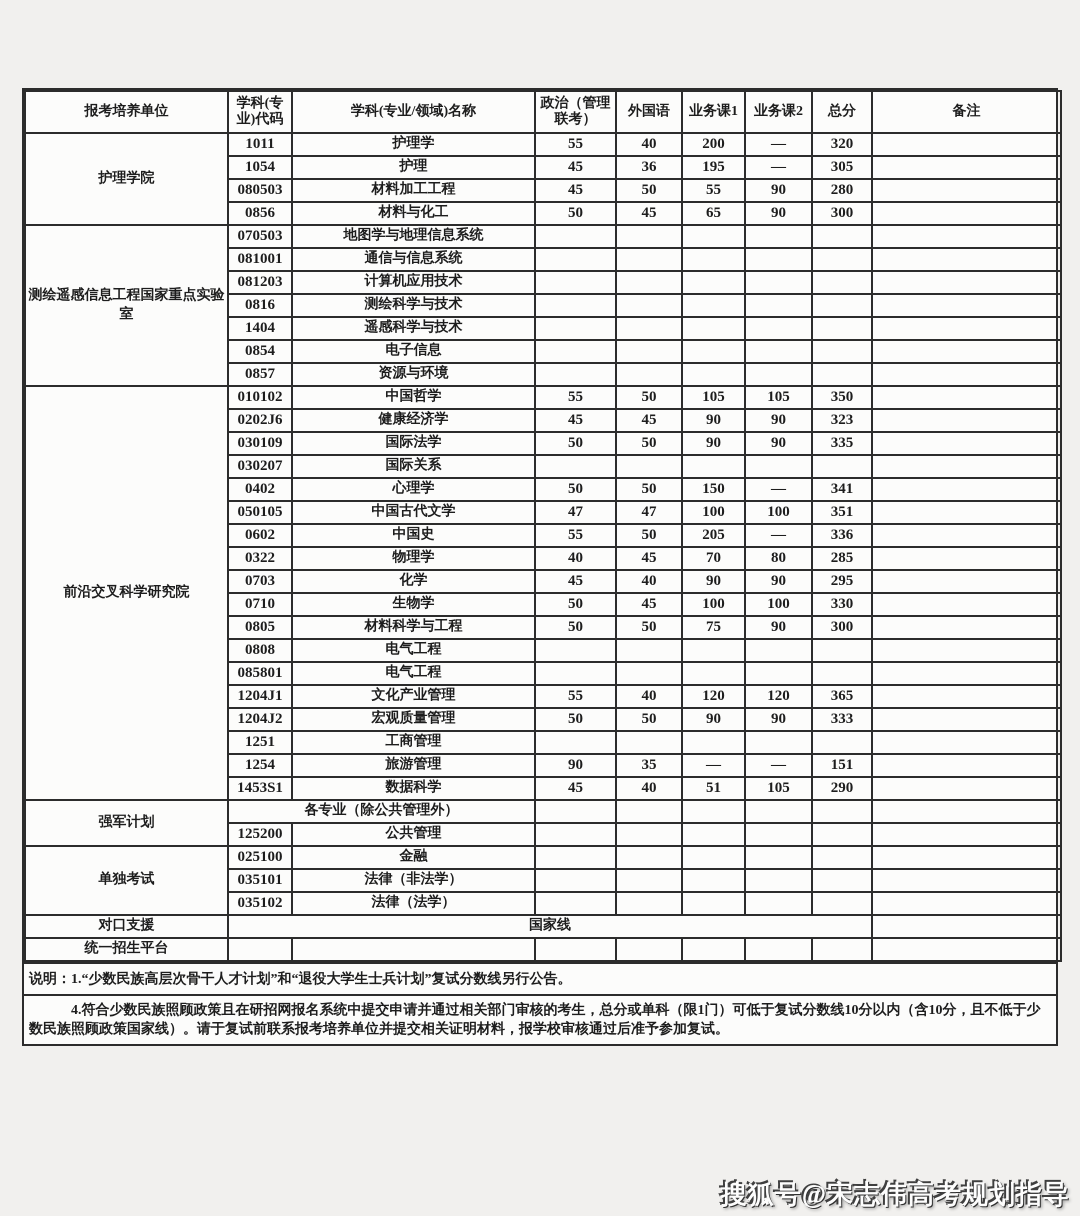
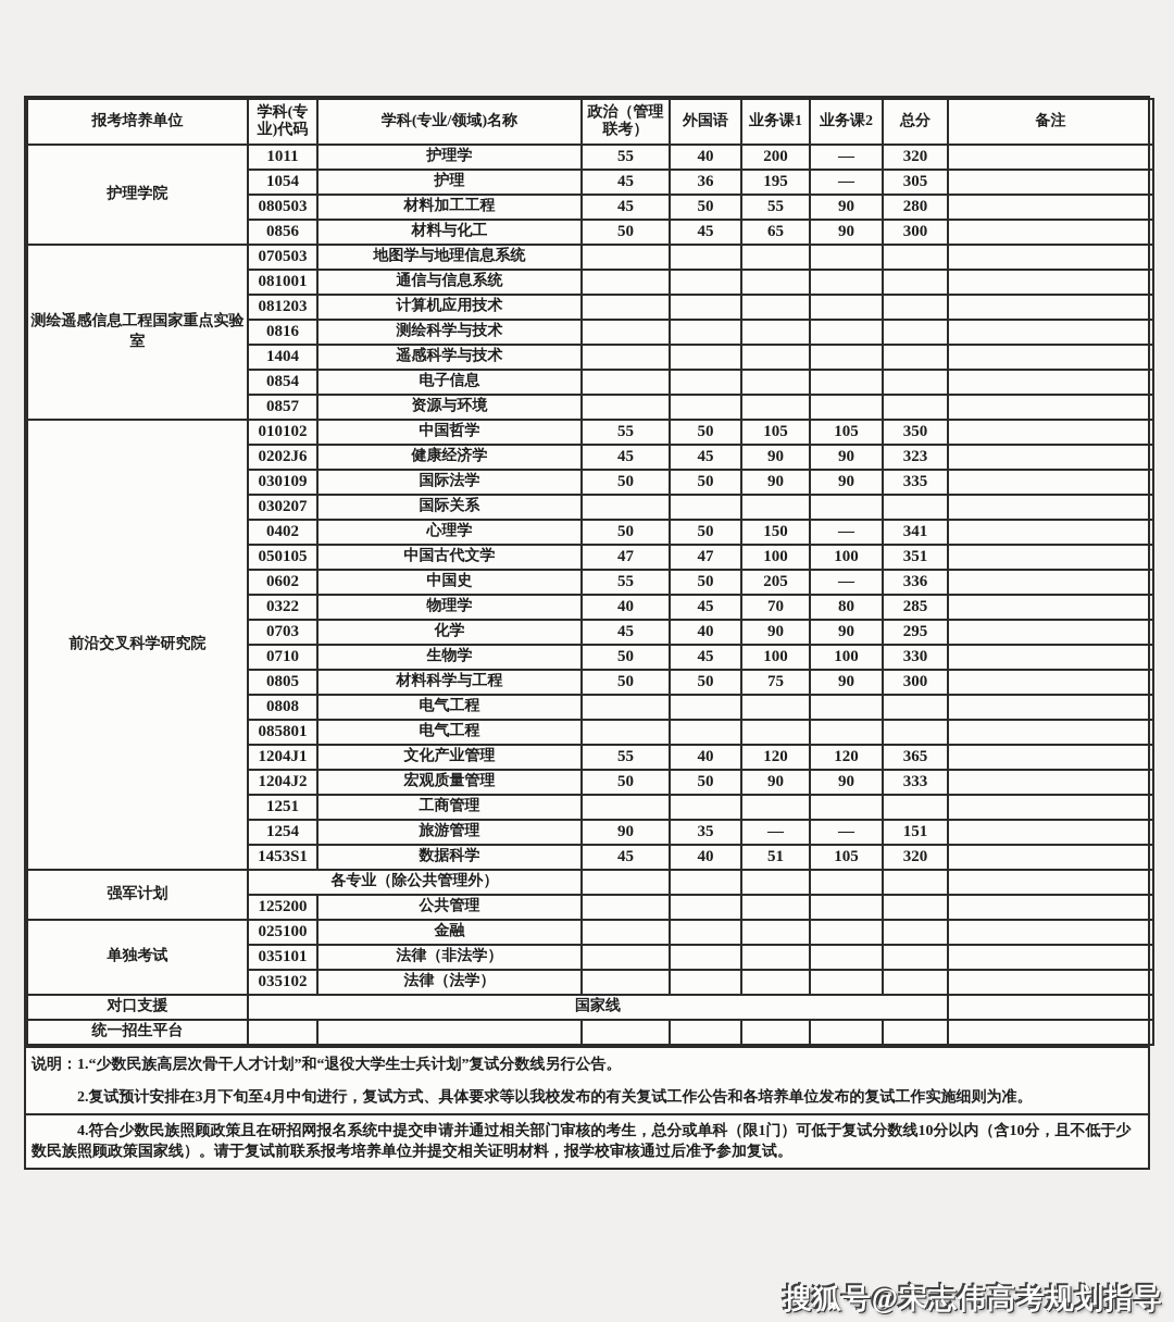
  报考培养单位	学科(专业)代码	学科(专业/领域)名称	政治（管理联考）	外国语	业务课1	业务课2	总分	备注
  护理学院	1011	护理学	55	40	200	—	320
  1054	护理	45	36	195	—	305
  080503	材料加工工程	45	50	55	90	280
  0856	材料与化工	50	45	65	90	300
  测绘遥感信息工程国家重点实验室	070503	地图学与地理信息系统
  081001	通信与信息系统
  081203	计算机应用技术
  0816	测绘科学与技术
  1404	遥感科学与技术
  0854	电子信息
  0857	资源与环境
  前沿交叉科学研究院	010102	中国哲学	55	50	105	105	350
  0202J6	健康经济学	45	45	90	90	323
  030109	国际法学	50	50	90	90	335
  030207	国际关系
  0402	心理学	50	50	150	—	341
  050105	中国古代文学	47	47	100	100	351
  0602	中国史	55	50	205	—	336
  0322	物理学	40	45	70	80	285
  0703	化学	45	40	90	90	295
  0710	生物学	50	45	100	100	330
  0805	材料科学与工程	50	50	75	90	300
  0808	电气工程
  085801	电气工程
  1204J1	文化产业管理	55	40	120	120	365
  1204J2	宏观质量管理	50	50	90	90	333
  1251	工商管理
  1254	旅游管理	90	35	—	—	151
- 1453S1	数据科学	45	40	51	105	290
+ 1453S1	数据科学	45	40	51	105	320
  强军计划	各专业（除公共管理外）
  125200	公共管理
  单独考试	025100	金融
  035101	法律（非法学）
  035102	法律（法学）
  对口支援	国家线
  统一招生平台
  说明：1.“少数民族高层次骨干人才计划”和“退役大学生士兵计划”复试分数线另行公告。
+ 2.复试预计安排在3月下旬至4月中旬进行，复试方式、具体要求等以我校发布的有关复试工作公告和各培养单位发布的复试工作实施细则为准。
  4.符合少数民族照顾政策且在研招网报名系统中提交申请并通过相关部门审核的考生，总分或单科（限1门）可低于复试分数线10分以内（含10分，且不低于少数民族照顾政策国家线）。请于复试前联系报考培养单位并提交相关证明材料，报学校审核通过后准予参加复试。
  搜狐号@宋志伟高考规划指导
